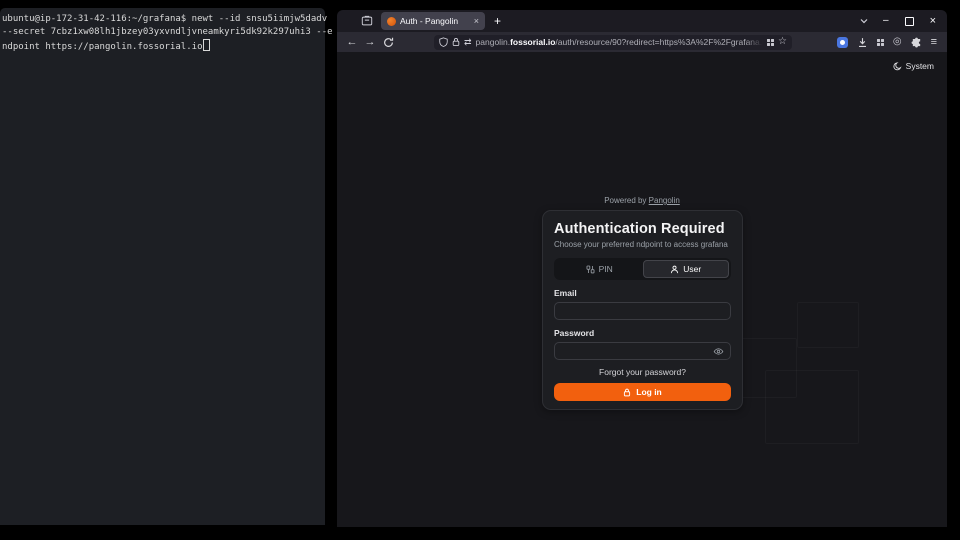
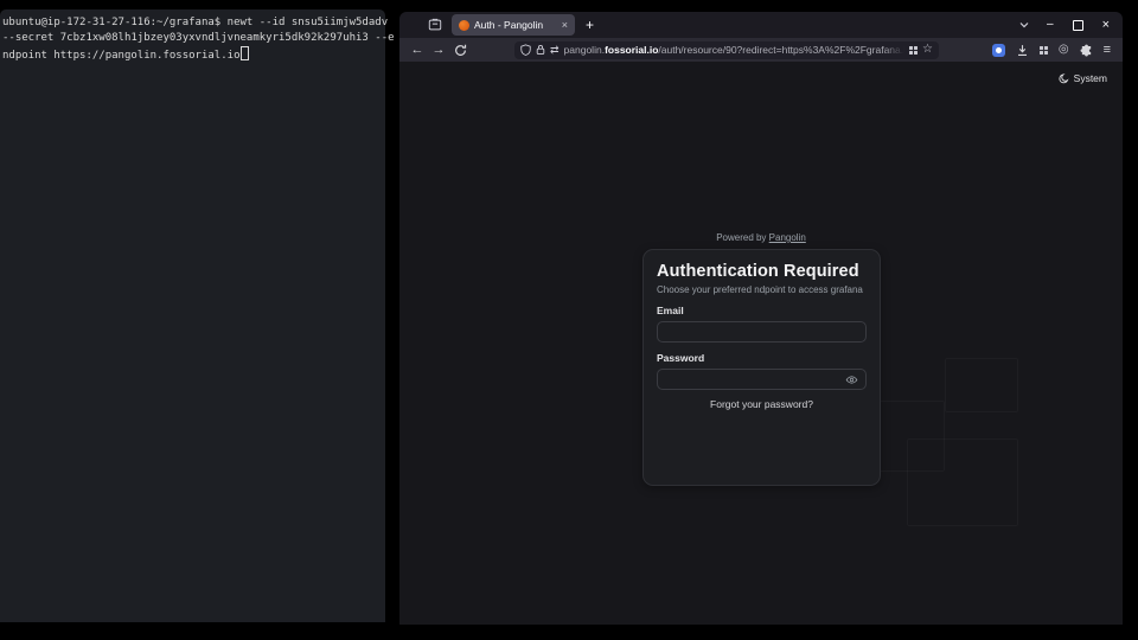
- ubuntu@ip-172-31-42-116:~/grafana$ newt --id snsu5iimjw5dadv
+ ubuntu@ip-172-31-27-116:~/grafana$ newt --id snsu5iimjw5dadv
  --secret 7cbz1xw08lh1jbzey03yxvndljvneamkyri5dk92k297uhi3 --e
  ndpoint https://pangolin.fossorial.io
  Auth - Pangolin
  ×
  +
  –
  ×
  ←
  →
  ⇄
  pangolin.fossorial.io/auth/resource/90?redirect=https%3A%2F%2Fgra
  ☆
  ◎
  ≡
  System
  Powered by Pangolin
  Authentication Required
  Choose your preferred ndpoint to access grafana
- PIN
- User
  Email
  Password
  Forgot your password?
- Log in
